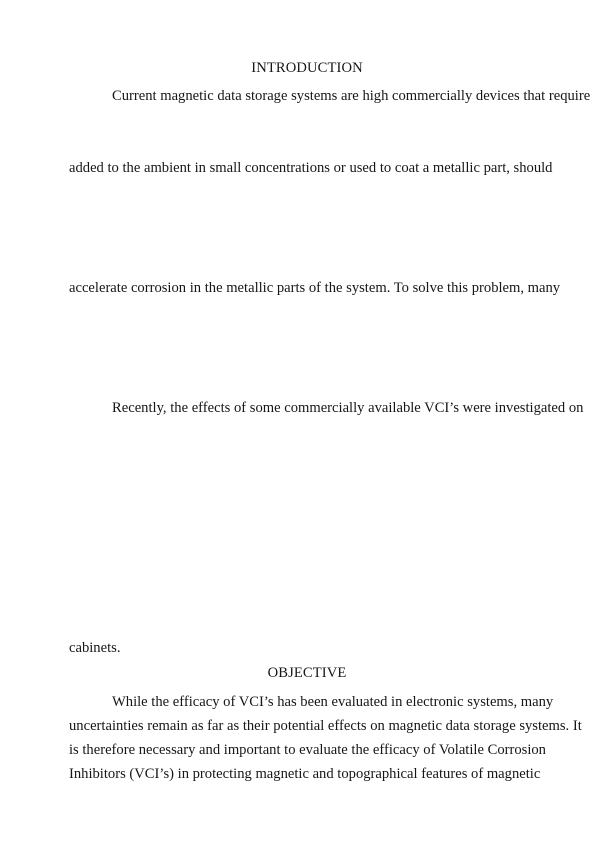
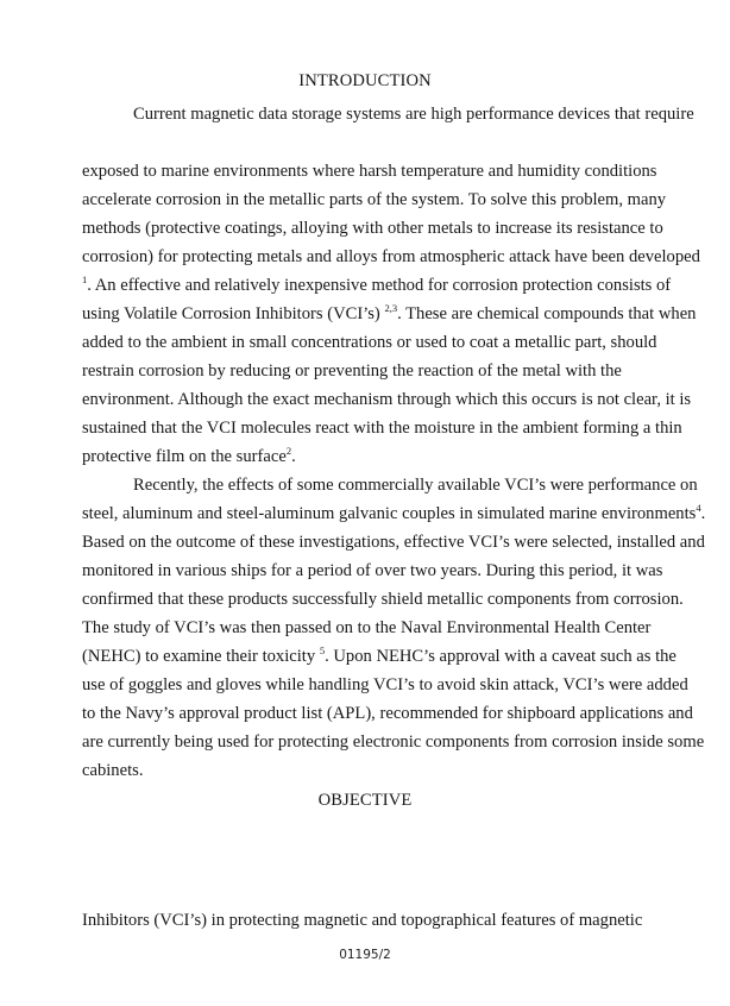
  INTRODUCTION
- Current magnetic data storage systems are high commercially devices that require
+ Current magnetic data storage systems are high performance devices that require
+ exposed to marine environments where harsh temperature and humidity conditions
- added to the ambient in small concentrations or used to coat a metallic part, should
+ accelerate corrosion in the metallic parts of the system. To solve this problem, many
+ methods (protective coatings, alloying with other metals to increase its resistance to
+ corrosion) for protecting metals and alloys from atmospheric attack have been developed
+ 1. An effective and relatively inexpensive method for corrosion protection consists of
+ using Volatile Corrosion Inhibitors (VCI’s) 2,3. These are chemical compounds that when
- accelerate corrosion in the metallic parts of the system. To solve this problem, many
+ added to the ambient in small concentrations or used to coat a metallic part, should
+ restrain corrosion by reducing or preventing the reaction of the metal with the
+ environment. Although the exact mechanism through which this occurs is not clear, it is
+ sustained that the VCI molecules react with the moisture in the ambient forming a thin
+ protective film on the surface2.
- Recently, the effects of some commercially available VCI’s were investigated on
+ Recently, the effects of some commercially available VCI’s were performance on
+ steel, aluminum and steel-aluminum galvanic couples in simulated marine environments4.
+ Based on the outcome of these investigations, effective VCI’s were selected, installed and
+ monitored in various ships for a period of over two years. During this period, it was
+ confirmed that these products successfully shield metallic components from corrosion.
+ The study of VCI’s was then passed on to the Naval Environmental Health Center
+ (NEHC) to examine their toxicity 5. Upon NEHC’s approval with a caveat such as the
+ use of goggles and gloves while handling VCI’s to avoid skin attack, VCI’s were added
+ to the Navy’s approval product list (APL), recommended for shipboard applications and
+ are currently being used for protecting electronic components from corrosion inside some
  cabinets.
  OBJECTIVE
- While the efficacy of VCI’s has been evaluated in electronic systems, many
- uncertainties remain as far as their potential effects on magnetic data storage systems. It
- is therefore necessary and important to evaluate the efficacy of Volatile Corrosion
  Inhibitors (VCI’s) in protecting magnetic and topographical features of magnetic
+ 01195/2
